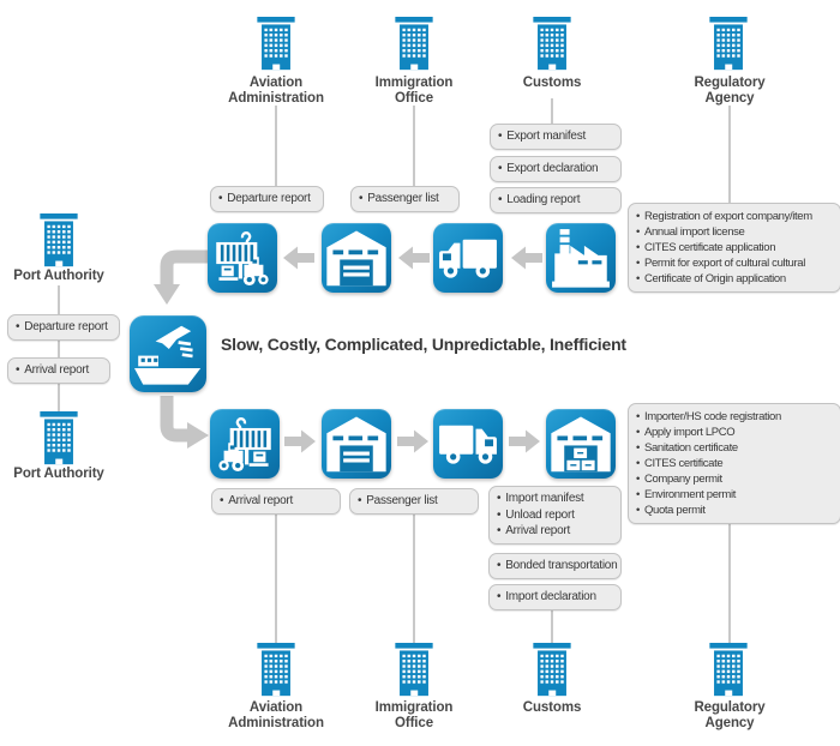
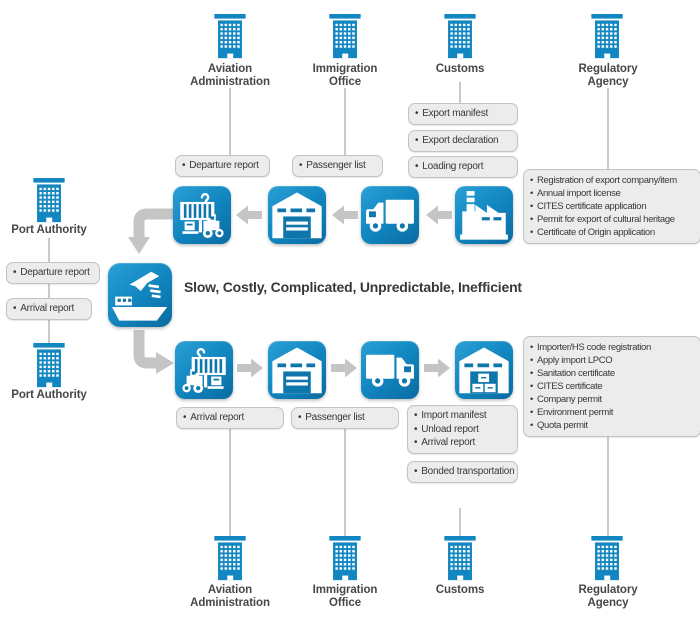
  Aviation
  Administration
  Immigration
  Office
  Customs
  Regulatory
  Agency
  Port Authority
  Port Authority
  Aviation
  Administration
  Immigration
  Office
  Customs
  Regulatory
  Agency
  Slow, Costly, Complicated, Unpredictable, Inefficient
  Departure report
  Passenger list
  Export manifest
  Export declaration
  Loading report
  Registration of export company/item
  Annual import license
  CITES certificate application
- Permit for export of cultural cultural
+ Permit for export of cultural heritage
  Certificate of Origin application
  Departure report
  Arrival report
  Arrival report
  Passenger list
  Import manifest
  Unload report
  Arrival report
  Bonded transportation
- Import declaration
  Importer/HS code registration
  Apply import LPCO
  Sanitation certificate
  CITES certificate
  Company permit
  Environment permit
  Quota permit
